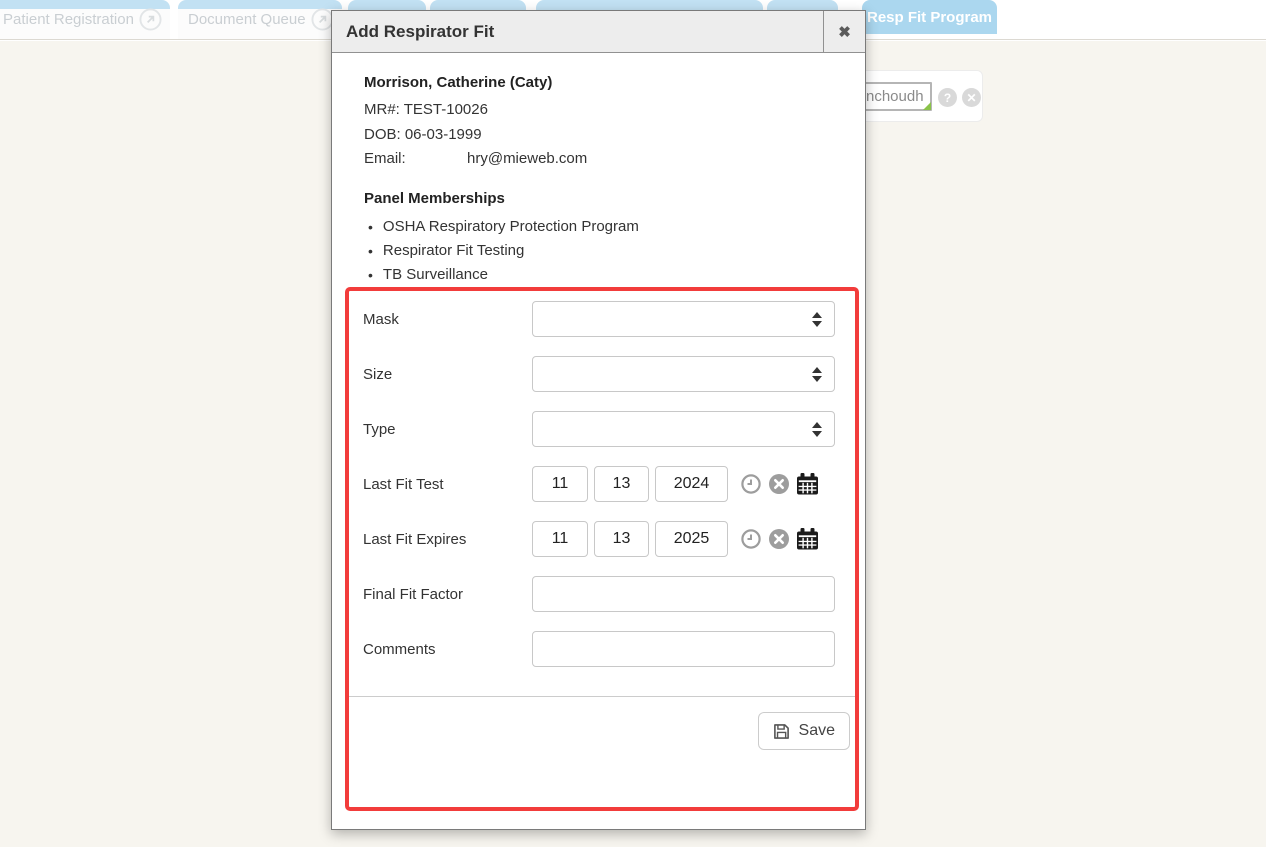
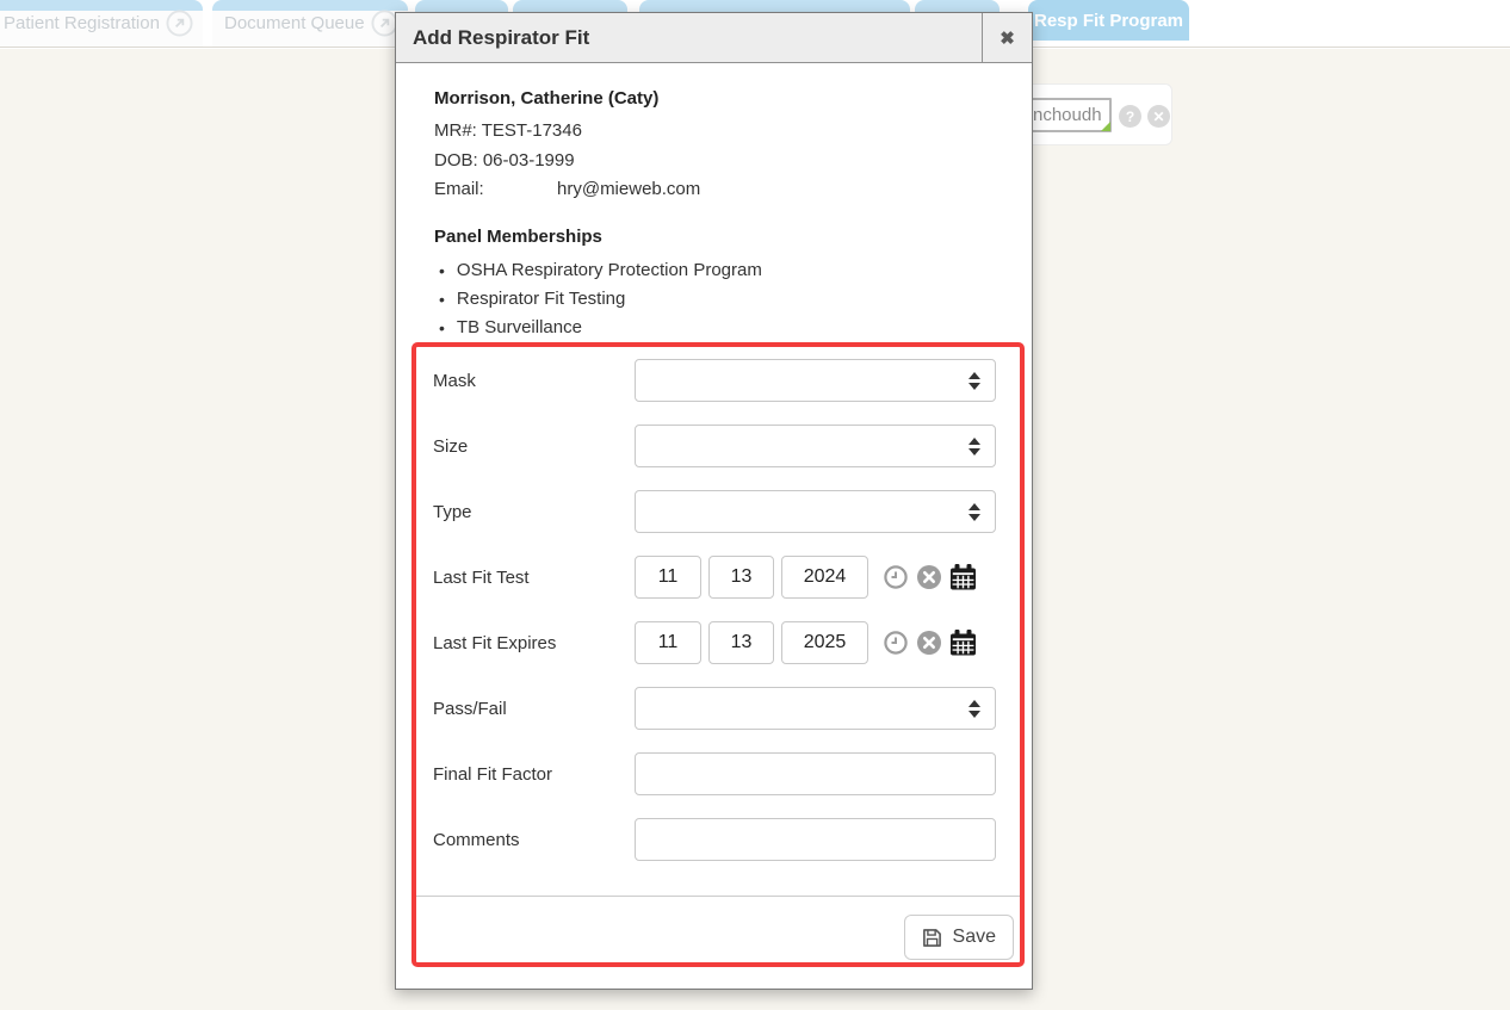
  Patient Registration
  Document Queue
  Resp Fit Program
  nchoudh
  ?
  ✕
  Add Respirator Fit
  ✖
  Morrison, Catherine (Caty)
- MR#: TEST-10026
+ MR#: TEST-17346
  DOB: 06-03-1999
  Email:
  hry@mieweb.com
  Panel Memberships
  •
  OSHA Respiratory Protection Program
  •
  Respirator Fit Testing
  •
  TB Surveillance
  Mask
  Size
  Type
  Last Fit Test
  11
  13
  2024
  Last Fit Expires
  11
  13
  2025
+ Pass/Fail
  Final Fit Factor
  Comments
  Save
